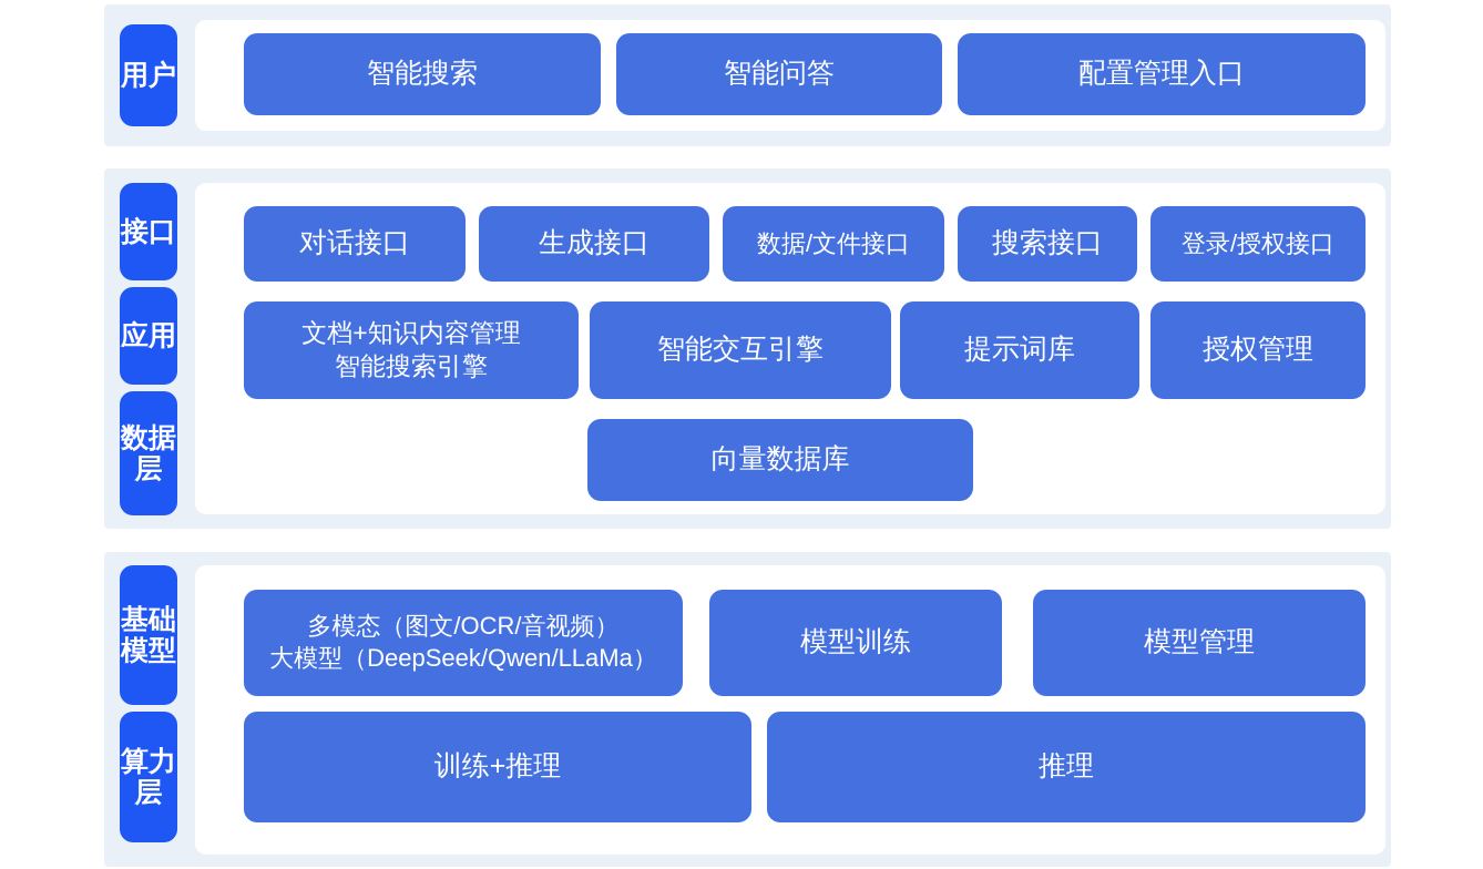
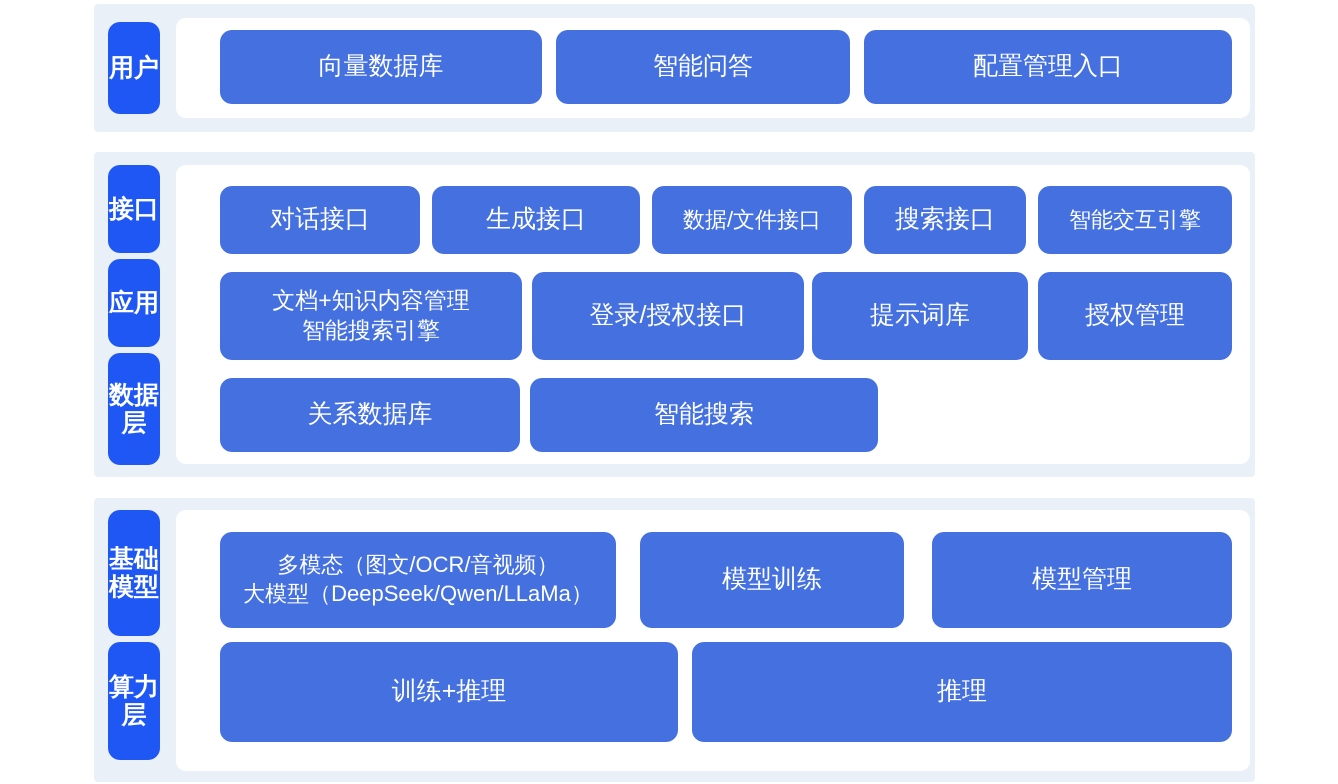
  用户
  接口
  应用
  数据层
  基础模型
  算力层
- 智能搜索
+ 向量数据库
  智能问答
  配置管理入口
  对话接口
  生成接口
  数据/文件接口
  搜索接口
- 登录/授权接口
+ 智能交互引擎
  文档+知识内容管理
  智能搜索引擎
- 智能交互引擎
+ 登录/授权接口
  提示词库
  授权管理
+ 关系数据库
- 向量数据库
+ 智能搜索
  多模态（图文/OCR/音视频）
  大模型（DeepSeek/Qwen/LLaMa）
  模型训练
  模型管理
  训练+推理
  推理
